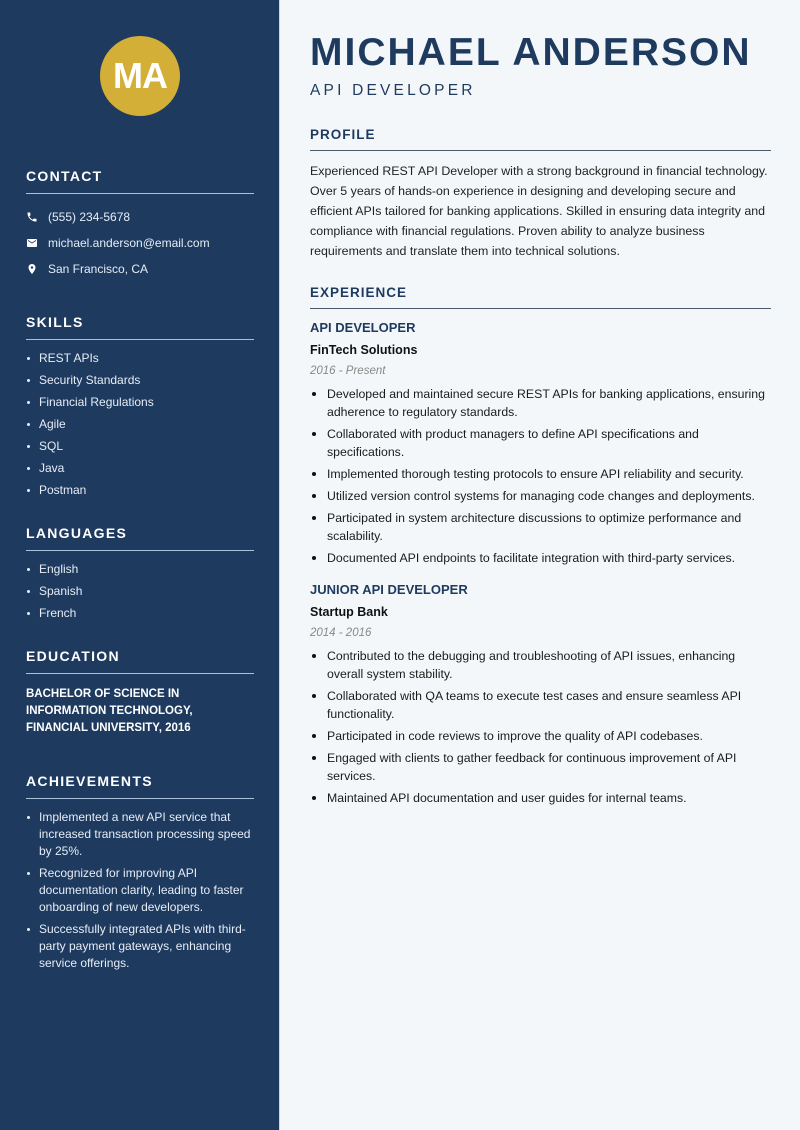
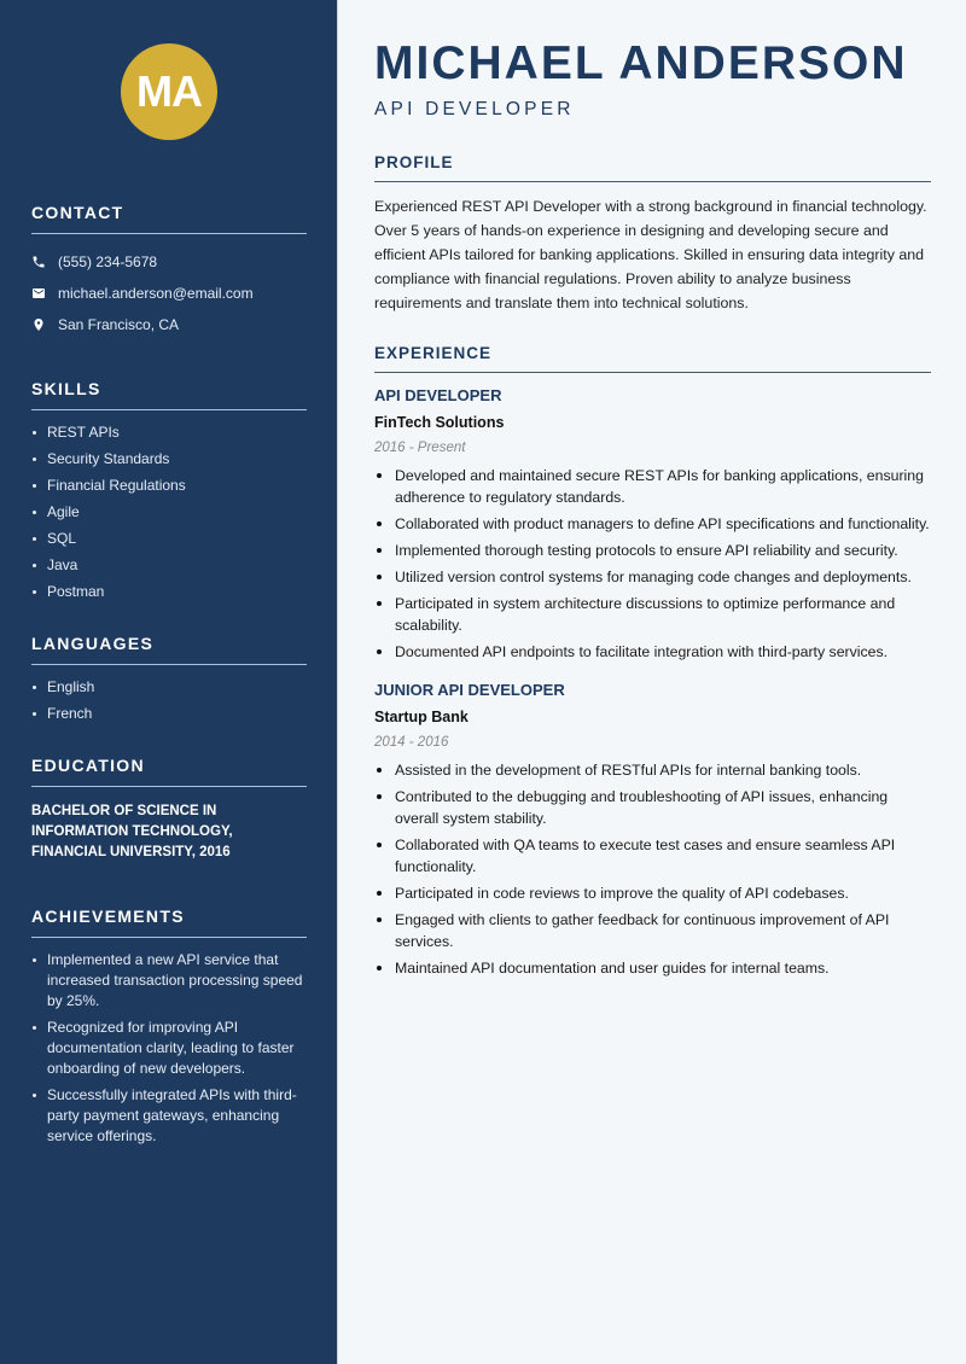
  MA
  CONTACT
  (555) 234-5678
  michael.anderson@email.com
  San Francisco, CA
  SKILLS
  REST APIs
  Security Standards
  Financial Regulations
  Agile
  SQL
  Java
  Postman
  LANGUAGES
  English
- Spanish
  French
  EDUCATION
  BACHELOR OF SCIENCE IN INFORMATION TECHNOLOGY, FINANCIAL UNIVERSITY, 2016
  ACHIEVEMENTS
  Implemented a new API service that increased transaction processing speed by 25%.
  Recognized for improving API documentation clarity, leading to faster onboarding of new developers.
  Successfully integrated APIs with third-party payment gateways, enhancing service offerings.
  MICHAEL ANDERSON
  API DEVELOPER
  PROFILE
  Experienced REST API Developer with a strong background in financial technology. Over 5 years of hands-on experience in designing and developing secure and efficient APIs tailored for banking applications. Skilled in ensuring data integrity and compliance with financial regulations. Proven ability to analyze business requirements and translate them into technical solutions.
  EXPERIENCE
  API DEVELOPER
  FinTech Solutions
  2016 - Present
  Developed and maintained secure REST APIs for banking applications, ensuring adherence to regulatory standards.
- Collaborated with product managers to define API specifications and specifications.
+ Collaborated with product managers to define API specifications and functionality.
  Implemented thorough testing protocols to ensure API reliability and security.
  Utilized version control systems for managing code changes and deployments.
  Participated in system architecture discussions to optimize performance and scalability.
  Documented API endpoints to facilitate integration with third-party services.
  JUNIOR API DEVELOPER
  Startup Bank
  2014 - 2016
+ Assisted in the development of RESTful APIs for internal banking tools.
  Contributed to the debugging and troubleshooting of API issues, enhancing overall system stability.
  Collaborated with QA teams to execute test cases and ensure seamless API functionality.
  Participated in code reviews to improve the quality of API codebases.
  Engaged with clients to gather feedback for continuous improvement of API services.
  Maintained API documentation and user guides for internal teams.
